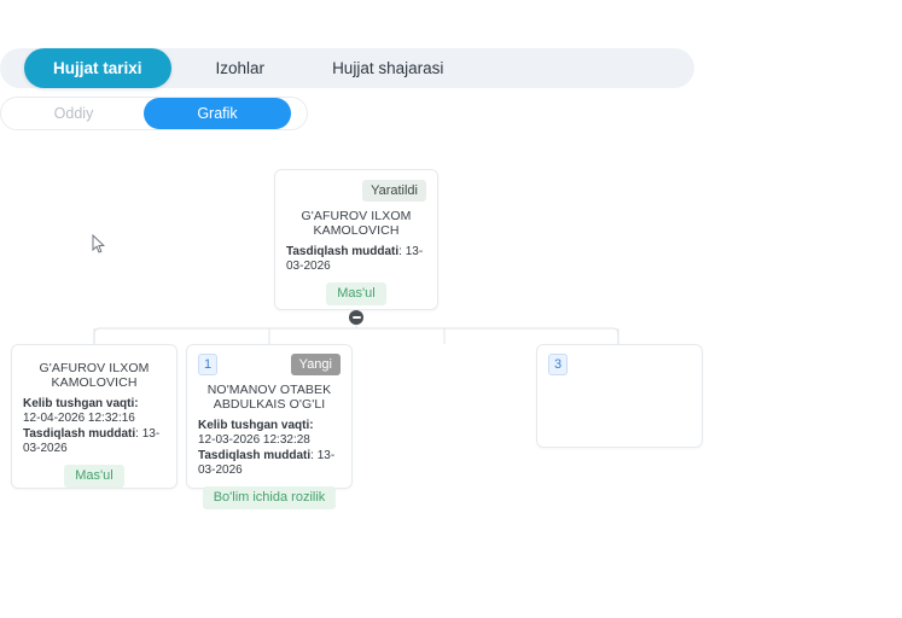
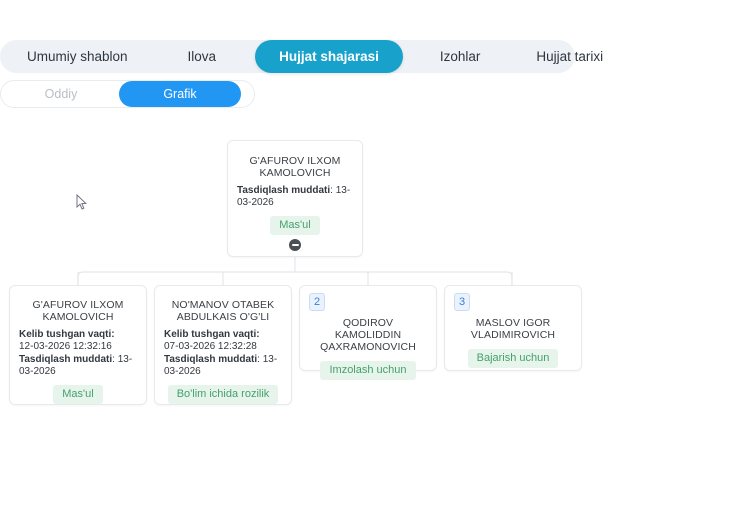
+ Umumiy shablon
+ Ilova
- Hujjat tarixi
+ Hujjat shajarasi
  Izohlar
- Hujjat shajarasi
+ Hujjat tarixi
  Oddiy
  Grafik
- Yaratildi
  G'AFUROV ILXOM KAMOLOVICH
  Tasdiqlash muddati: 13-03-2026
  Mas'ul
  G'AFUROV ILXOM KAMOLOVICH
  Kelib tushgan vaqti:
- 12-04-2026 12:32:16
+ 12-03-2026 12:32:16
  Tasdiqlash muddati: 13-03-2026
  Mas'ul
- 1
- Yangi
  NO'MANOV OTABEK ABDULKAIS O'G'LI
  Kelib tushgan vaqti:
- 12-03-2026 12:32:28
+ 07-03-2026 12:32:28
  Tasdiqlash muddati: 13-03-2026
  Bo'lim ichida rozilik
+ 2
+ QODIROV KAMOLIDDIN QAXRAMONOVICH
+ Imzolash uchun
  3
+ MASLOV IGOR VLADIMIROVICH
+ Bajarish uchun
